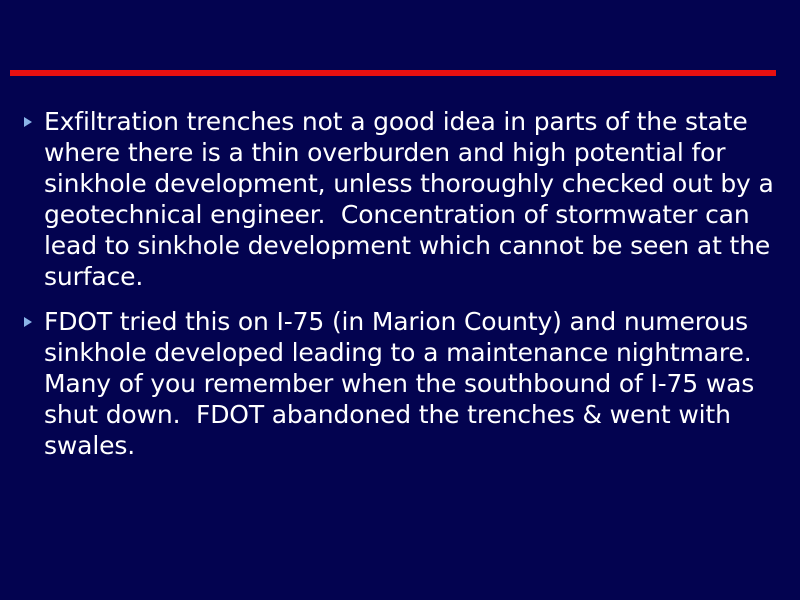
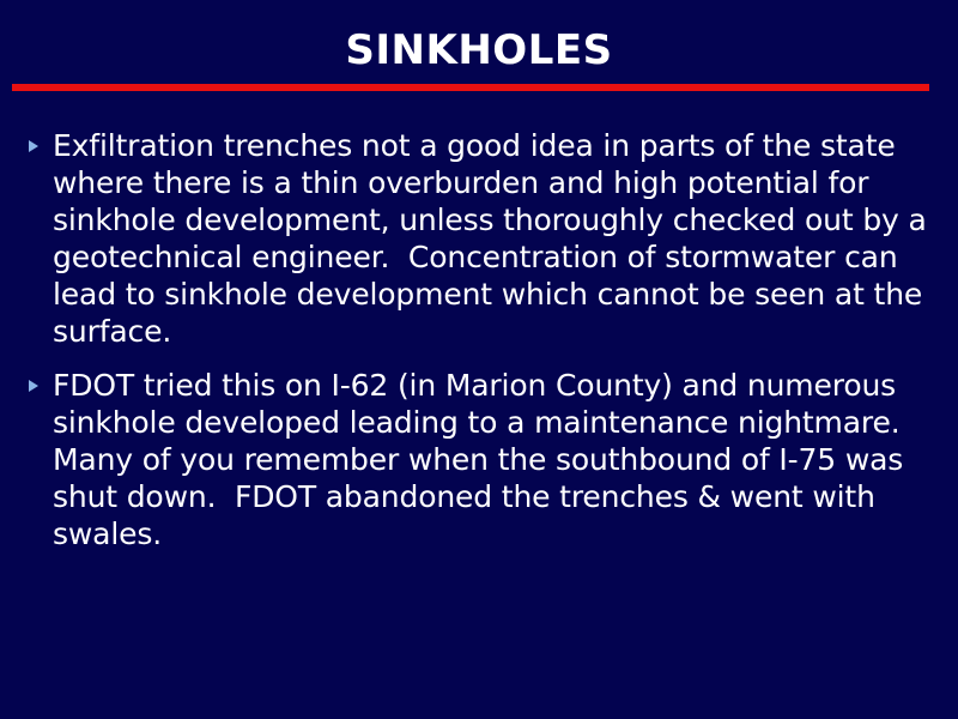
+ SINKHOLES
  Exfiltration trenches not a good idea in parts of the state where there is a thin overburden and high potential for sinkhole development, unless thoroughly checked out by a geotechnical engineer. Concentration of stormwater can lead to sinkhole development which cannot be seen at the surface.
- FDOT tried this on I-75 (in Marion County) and numerous sinkhole developed leading to a maintenance nightmare. Many of you remember when the southbound of I-75 was shut down. FDOT abandoned the trenches & went with swales.
+ FDOT tried this on I-62 (in Marion County) and numerous sinkhole developed leading to a maintenance nightmare. Many of you remember when the southbound of I-75 was shut down. FDOT abandoned the trenches & went with swales.
